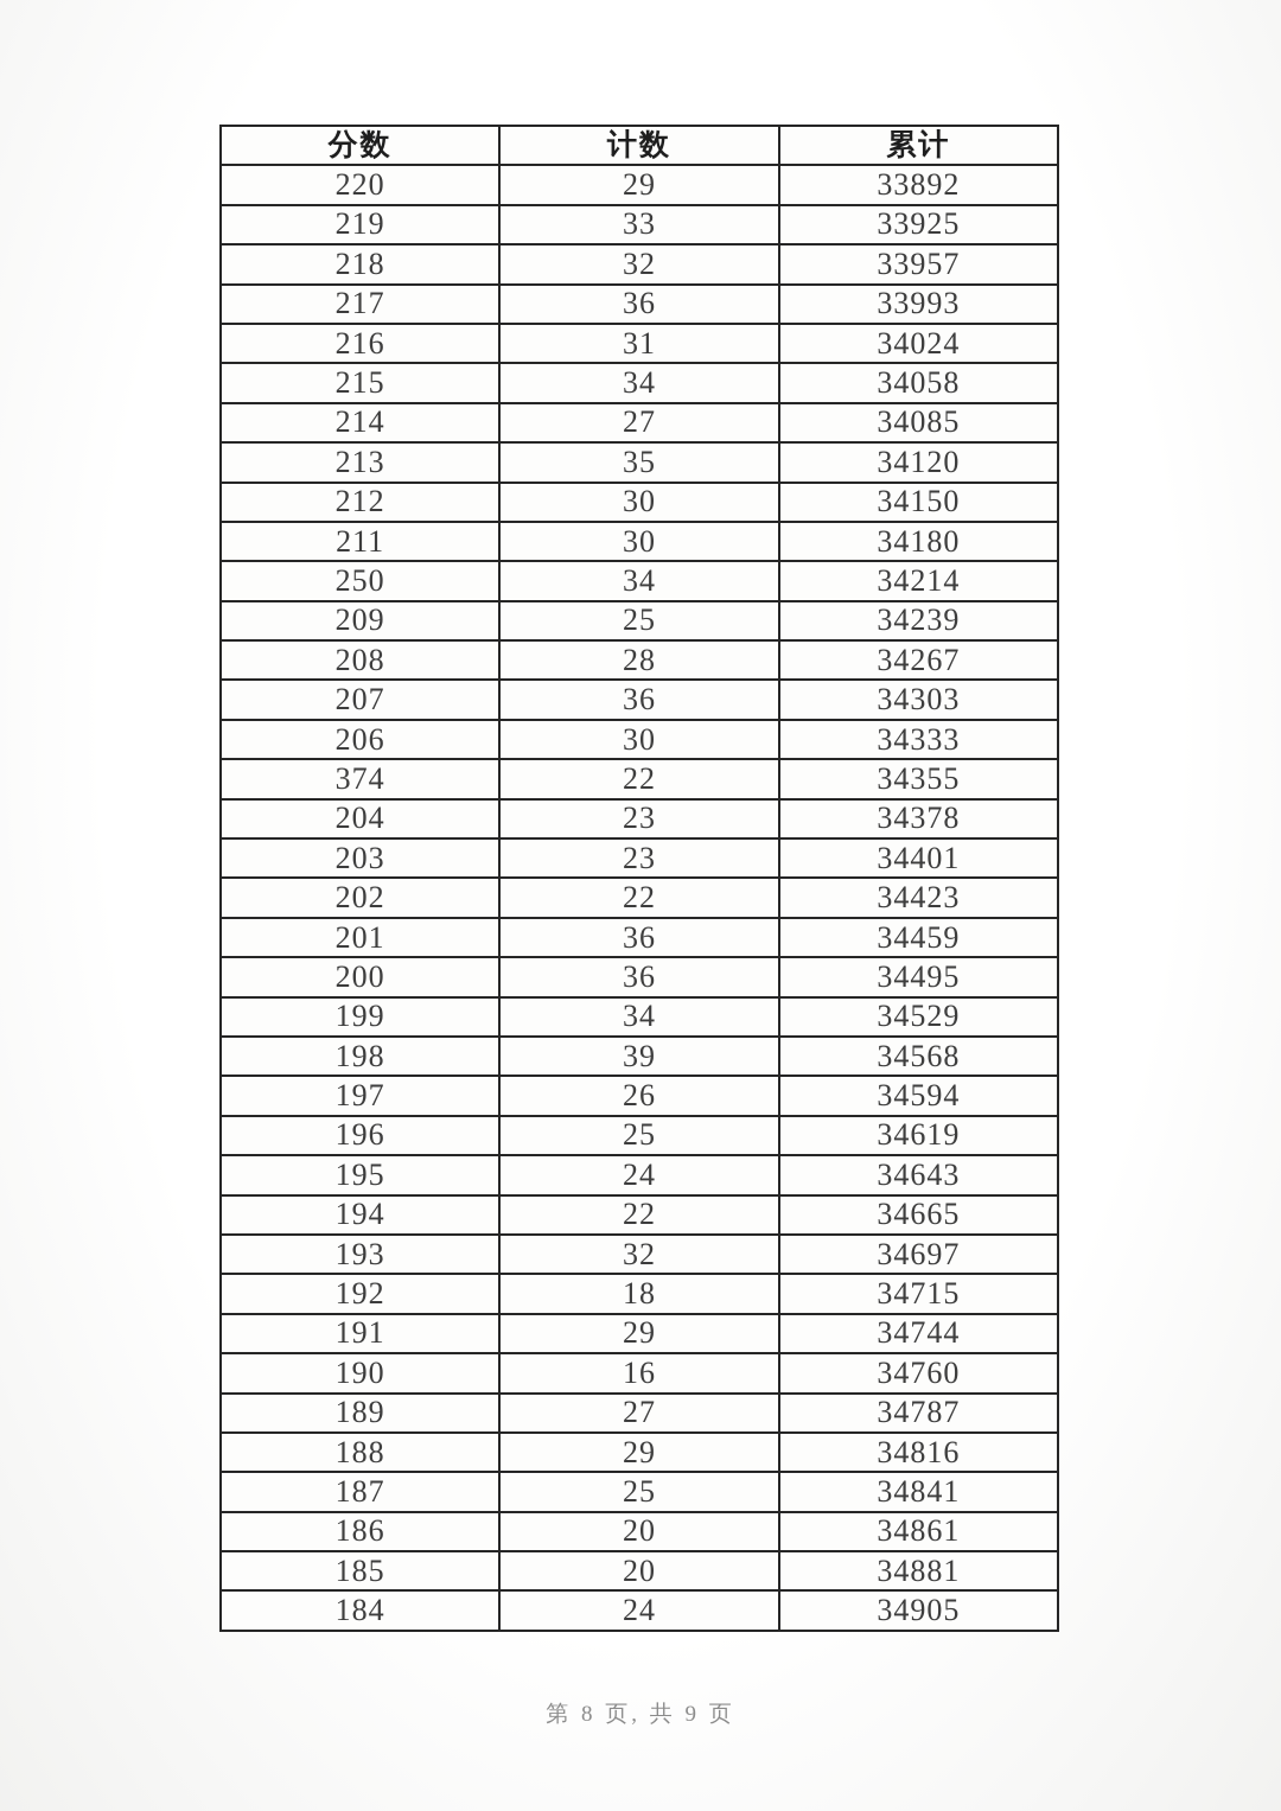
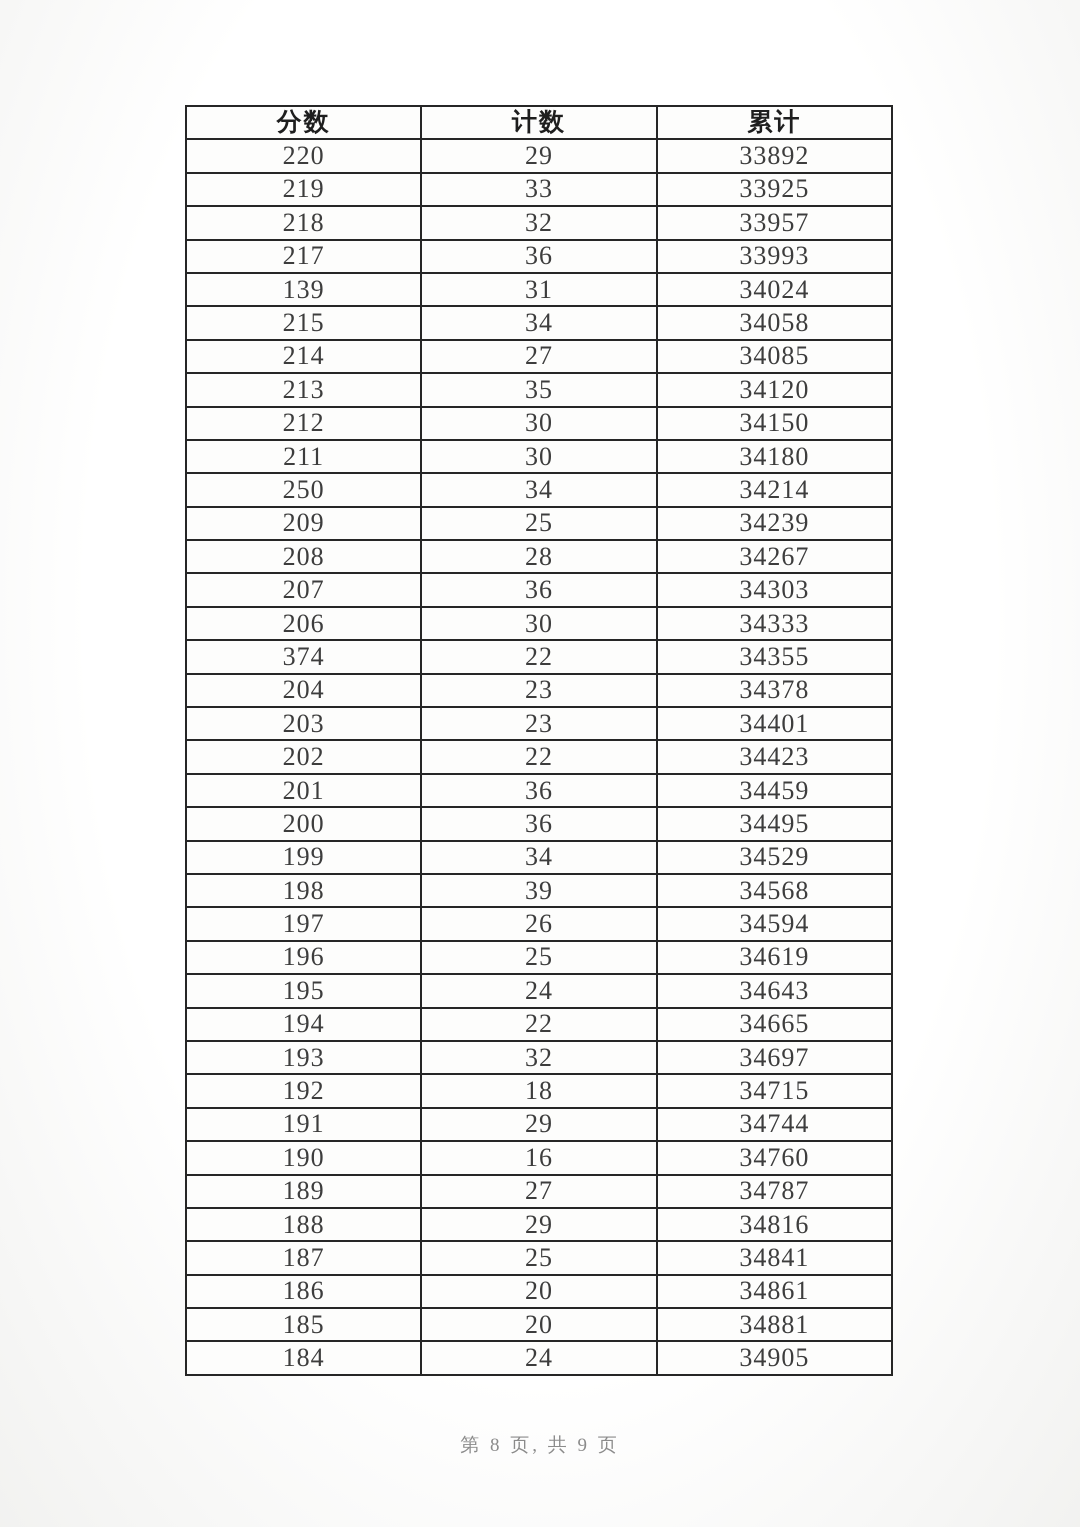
  分数	计数	累计
  220	29	33892
  219	33	33925
  218	32	33957
  217	36	33993
- 216	31	34024
+ 139	31	34024
  215	34	34058
  214	27	34085
  213	35	34120
  212	30	34150
  211	30	34180
  250	34	34214
  209	25	34239
  208	28	34267
  207	36	34303
  206	30	34333
  374	22	34355
  204	23	34378
  203	23	34401
  202	22	34423
  201	36	34459
  200	36	34495
  199	34	34529
  198	39	34568
  197	26	34594
  196	25	34619
  195	24	34643
  194	22	34665
  193	32	34697
  192	18	34715
  191	29	34744
  190	16	34760
  189	27	34787
  188	29	34816
  187	25	34841
  186	20	34861
  185	20	34881
  184	24	34905
  第 8 页, 共 9 页
